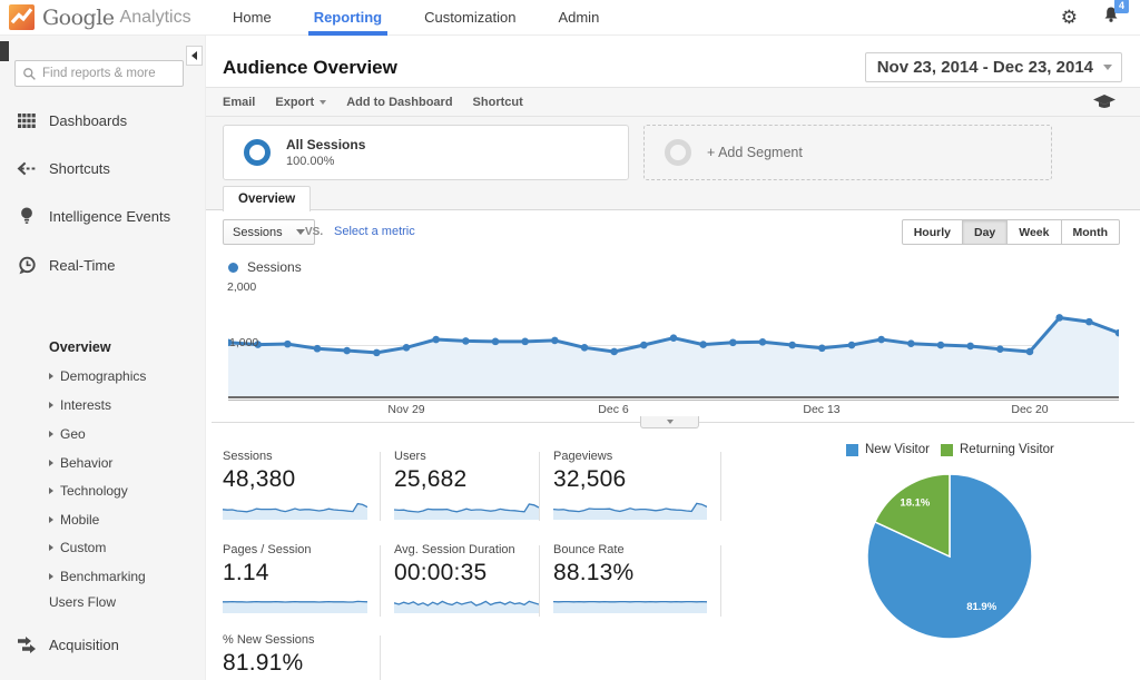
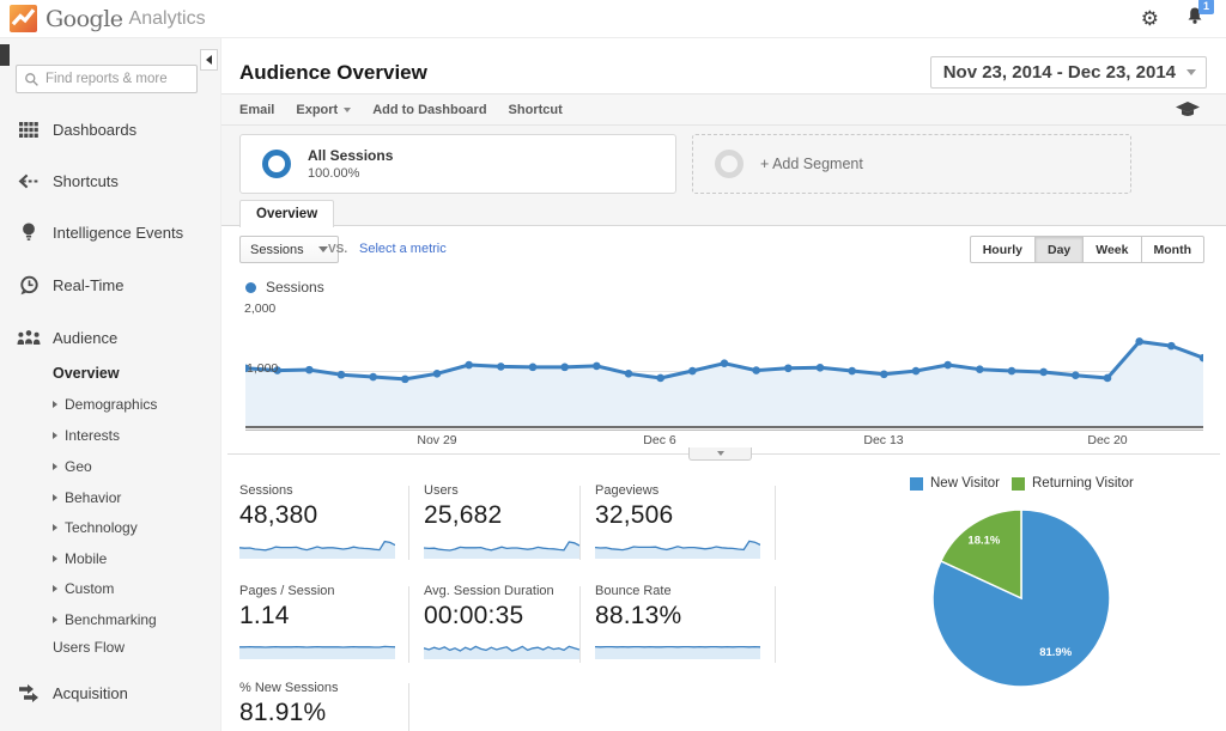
  Google
  Analytics
- Home
- Reporting
- Customization
- Admin
  ⚙
- 4
+ 1
  Find reports & more
  Dashboards
  Shortcuts
  Intelligence Events
  Real-Time
+ Audience
  Overview
  Demographics
  Interests
  Geo
  Behavior
  Technology
  Mobile
  Custom
  Benchmarking
  Users Flow
  Acquisition
  Audience Overview
  Nov 23, 2014 - Dec 23, 2014
  Email
  Export
  Add to Dashboard
  Shortcut
  All Sessions
  100.00%
  + Add Segment
  Overview
  Sessions
  VS.
  Select a metric
  Hourly
  Day
  Week
  Month
  Sessions
  2,000
  1,000
  Nov 29
  Dec 6
  Dec 13
  Dec 20
  Sessions
  48,380
  Users
  25,682
  Pageviews
  32,506
  Pages / Session
  1.14
  Avg. Session Duration
  00:00:35
  Bounce Rate
  88.13%
  % New Sessions
  81.91%
  New Visitor
  Returning Visitor
  81.9%
  18.1%
